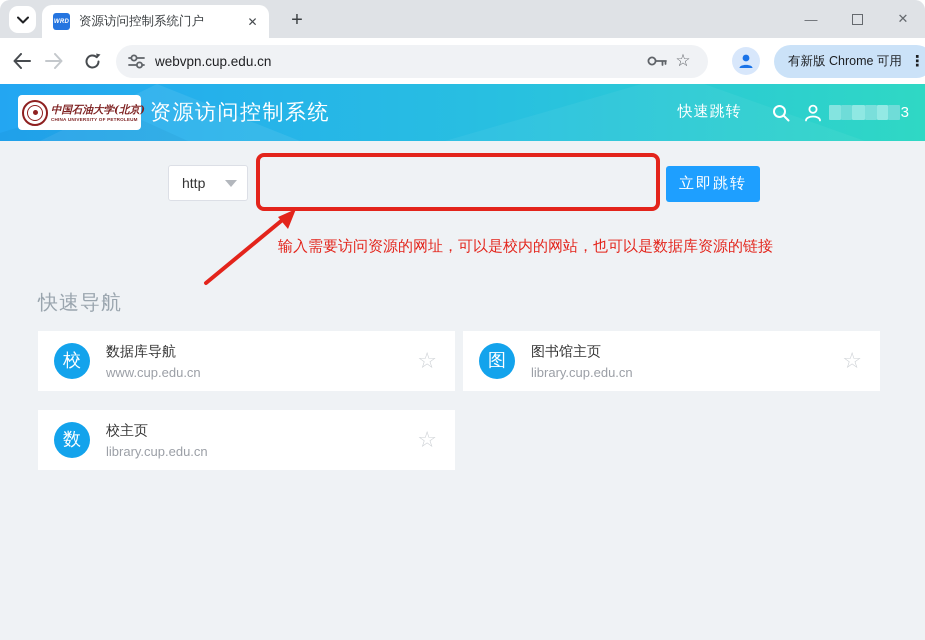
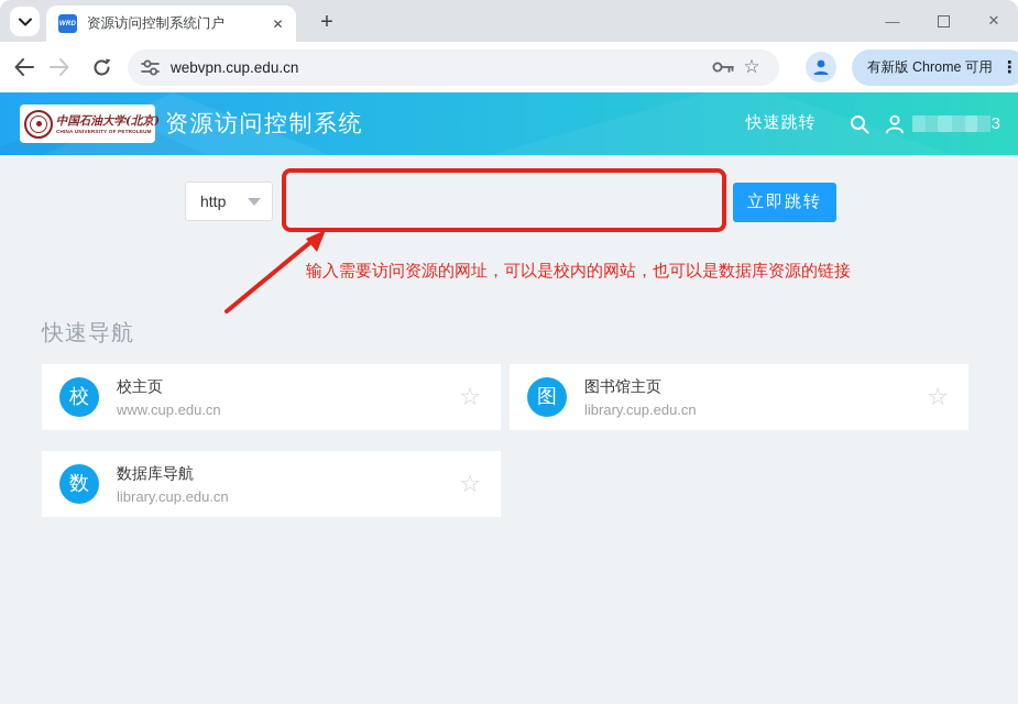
  资源访问控制系统门户
  ✕
  +
  —
  ✕
  webvpn.cup.edu.cn
  ☆
  有新版 Chrome 可用
  ⋮
  中国石油大学(北京)
  资源访问控制系统
  快速跳转
  3
  http
  立即跳转
  输入需要访问资源的网址，可以是校内的网站，也可以是数据库资源的链接
  快速导航
  校
- 数据库导航
+ 校主页
  www.cup.edu.cn
  ☆
  图
  图书馆主页
  library.cup.edu.cn
  ☆
  数
- 校主页
+ 数据库导航
  library.cup.edu.cn
  ☆
